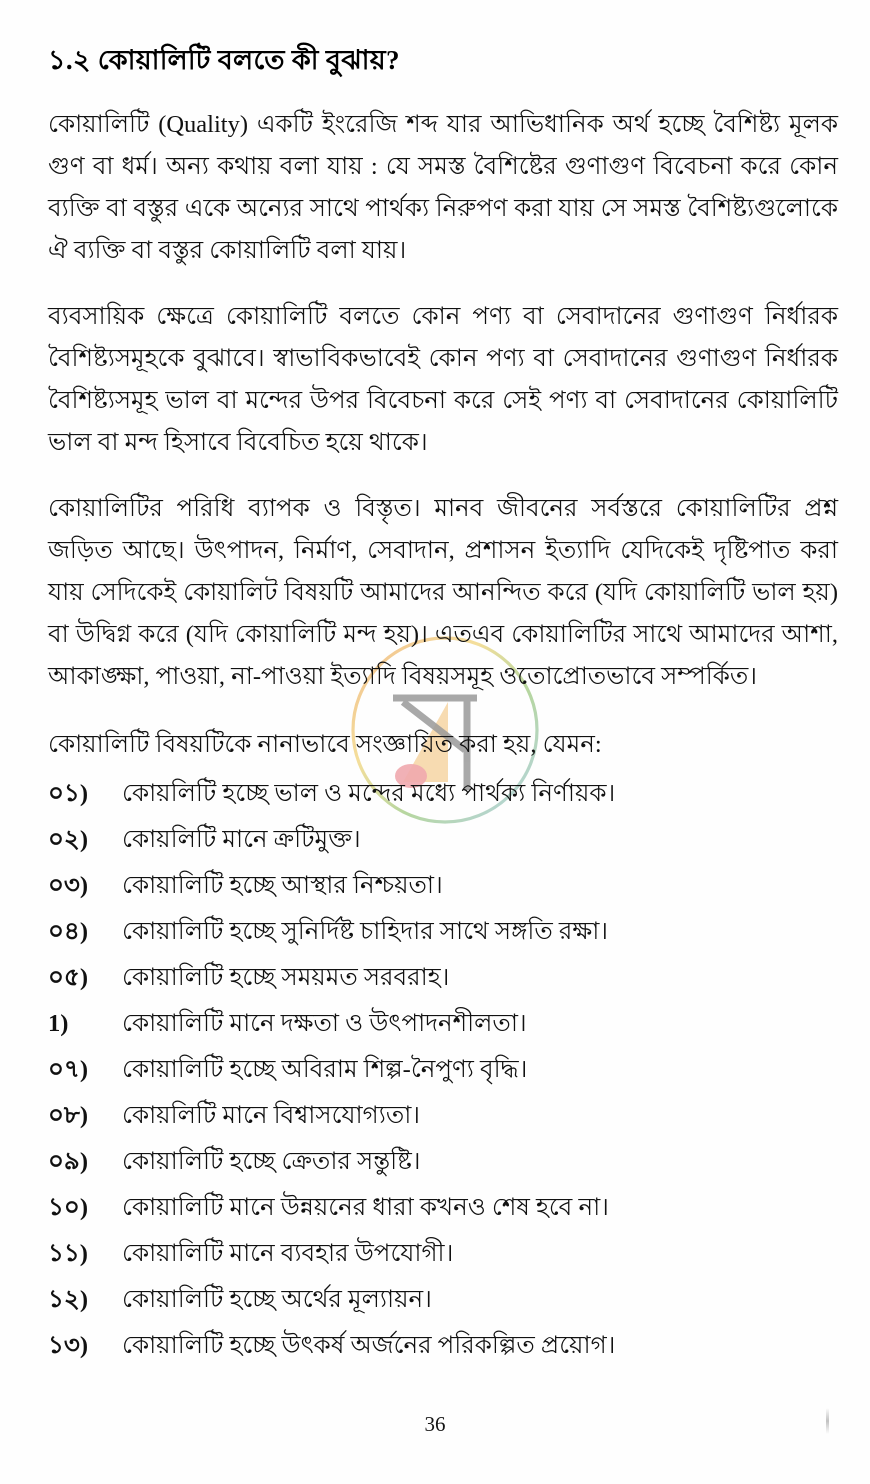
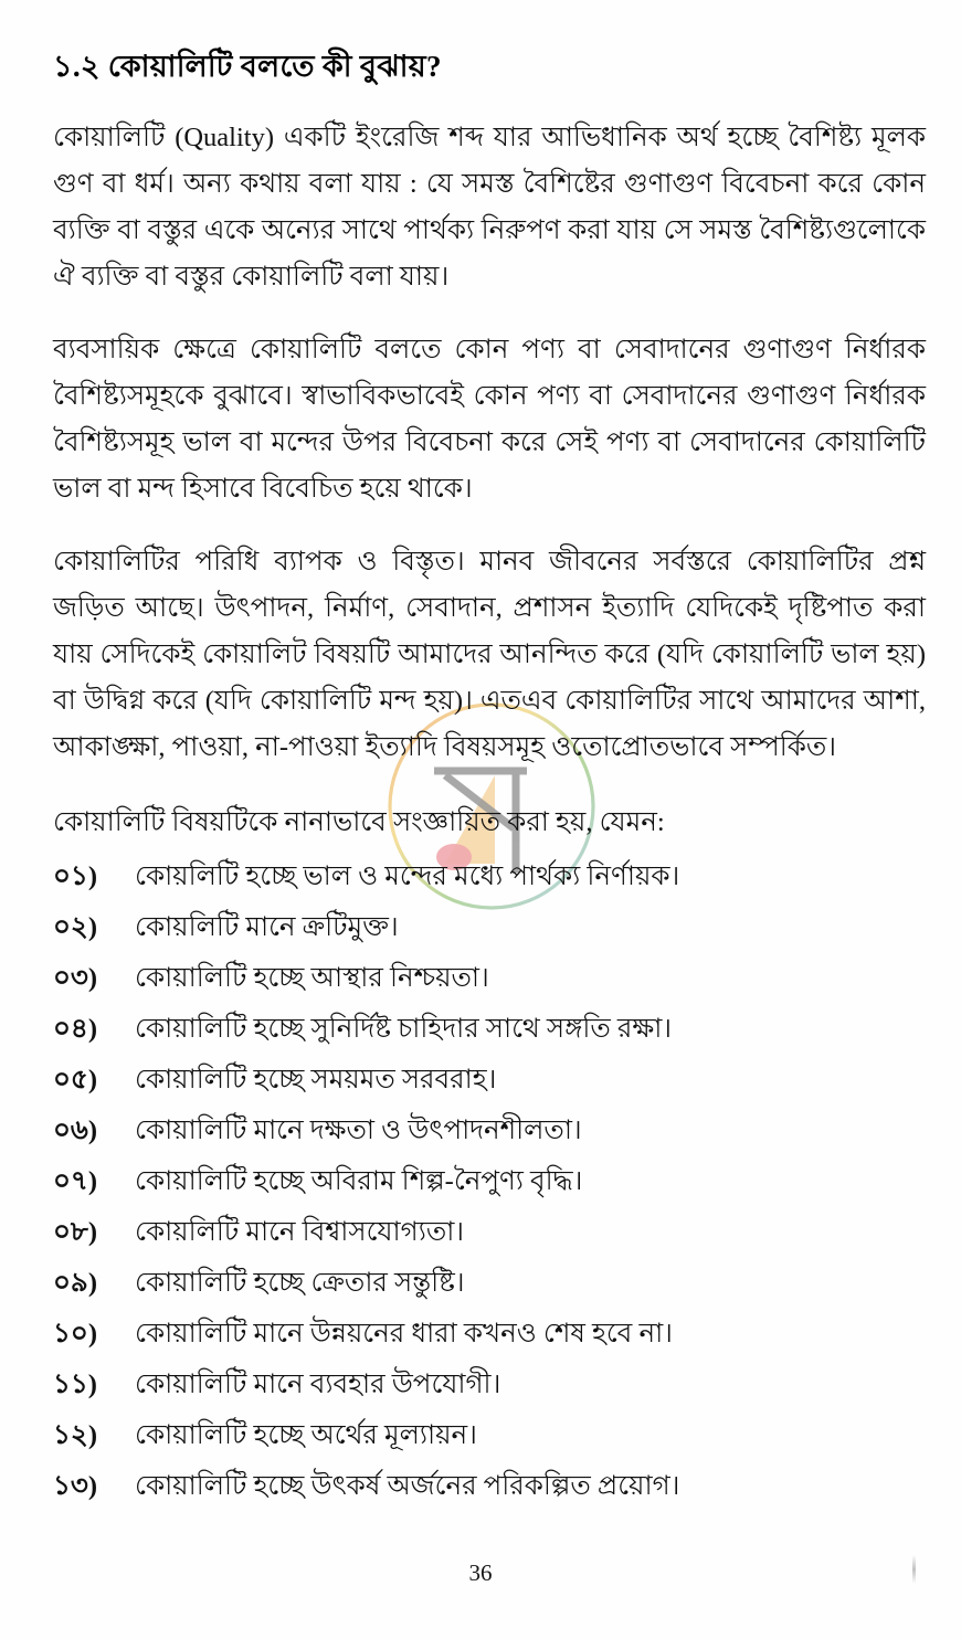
  ১.২ কোয়ালিটি বলতে কী বুঝায়?
  কোয়ালিটি (Quality) একটি ইংরেজি শব্দ যার আভিধানিক অর্থ হচ্ছে বৈশিষ্ট্য মূলক গুণ বা ধর্ম। অন্য কথায় বলা যায় : যে সমস্ত বৈশিষ্টের গুণাগুণ বিবেচনা করে কোন ব্যক্তি বা বস্তুর একে অন্যের সাথে পার্থক্য নিরুপণ করা যায় সে সমস্ত বৈশিষ্ট্যগুলোকে ঐ ব্যক্তি বা বস্তুর কোয়ালিটি বলা যায়।
  ব্যবসায়িক ক্ষেত্রে কোয়ালিটি বলতে কোন পণ্য বা সেবাদানের গুণাগুণ নির্ধারক বৈশিষ্ট্যসমূহকে বুঝাবে। স্বাভাবিকভাবেই কোন পণ্য বা সেবাদানের গুণাগুণ নির্ধারক বৈশিষ্ট্যসমূহ ভাল বা মন্দের উপর বিবেচনা করে সেই পণ্য বা সেবাদানের কোয়ালিটি ভাল বা মন্দ হিসাবে বিবেচিত হয়ে থাকে।
  কোয়ালিটির পরিধি ব্যাপক ও বিস্তৃত। মানব জীবনের সর্বস্তরে কোয়ালিটির প্রশ্ন জড়িত আছে। উৎপাদন, নির্মাণ, সেবাদান, প্রশাসন ইত্যাদি যেদিকেই দৃষ্টিপাত করা যায় সেদিকেই কোয়ালিট বিষয়টি আমাদের আনন্দিত করে (যদি কোয়ালিটি ভাল হয়) বা উদ্বিগ্ন করে (যদি কোয়ালিটি মন্দ হয়)। এতএব কোয়ালিটির সাথে আমাদের আশা, আকাঙ্ক্ষা, পাওয়া, না-পাওয়া ইত্যাদি বিষয়সমূহ ওতোপ্রোতভাবে সম্পর্কিত।
  কোয়ালিটি বিষয়টিকে নানাভাবে সংজ্ঞায়িত করা হয়, যেমন:
  ০১)
  কোয়লিটি হচ্ছে ভাল ও মন্দের মধ্যে পার্থক্য নির্ণায়ক।
  ০২)
  কোয়লিটি মানে ক্রটিমুক্ত।
  ০৩)
  কোয়ালিটি হচ্ছে আস্থার নিশ্চয়তা।
  ০৪)
  কোয়ালিটি হচ্ছে সুনির্দিষ্ট চাহিদার সাথে সঙ্গতি রক্ষা।
  ০৫)
  কোয়ালিটি হচ্ছে সময়মত সরবরাহ।
- 1)
+ ০৬)
  কোয়ালিটি মানে দক্ষতা ও উৎপাদনশীলতা।
  ০৭)
  কোয়ালিটি হচ্ছে অবিরাম শিল্প-নৈপুণ্য বৃদ্ধি।
  ০৮)
  কোয়লিটি মানে বিশ্বাসযোগ্যতা।
  ০৯)
  কোয়ালিটি হচ্ছে ক্রেতার সন্তুষ্টি।
  ১০)
  কোয়ালিটি মানে উন্নয়নের ধারা কখনও শেষ হবে না।
  ১১)
  কোয়ালিটি মানে ব্যবহার উপযোগী।
  ১২)
  কোয়ালিটি হচ্ছে অর্থের মূল্যায়ন।
  ১৩)
  কোয়ালিটি হচ্ছে উৎকর্ষ অর্জনের পরিকল্পিত প্রয়োগ।
  36
